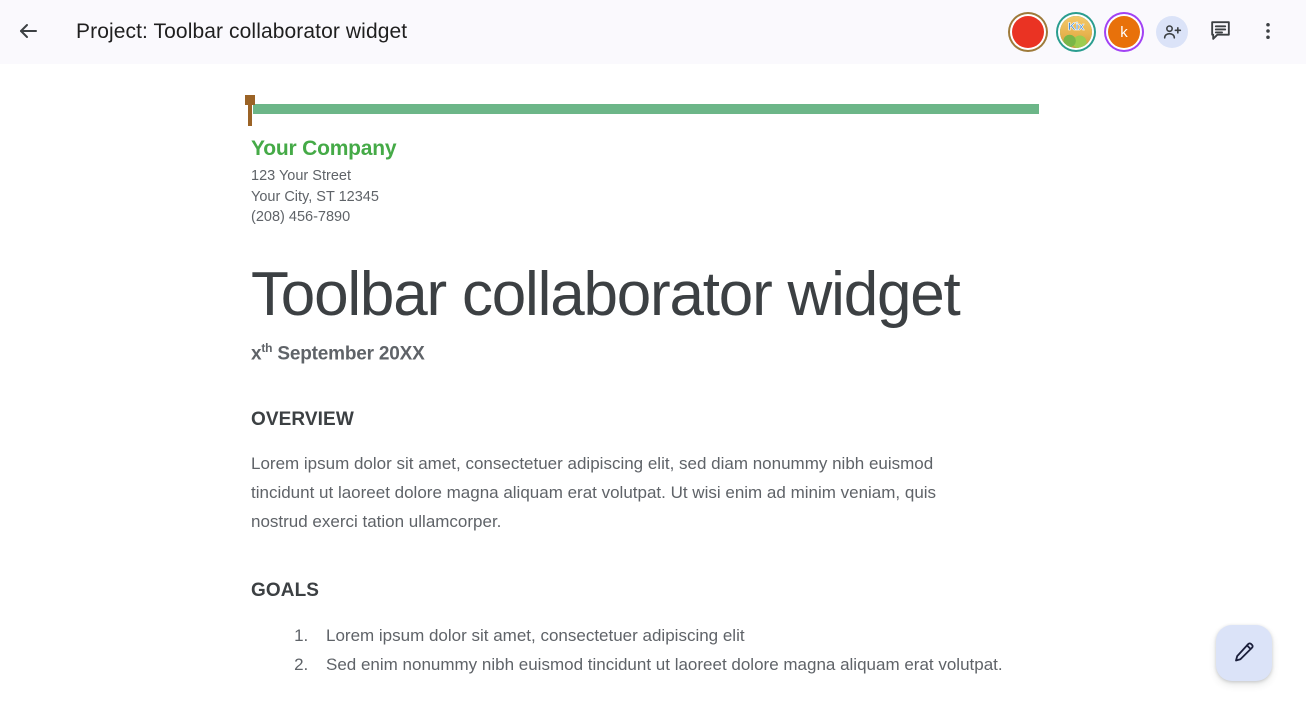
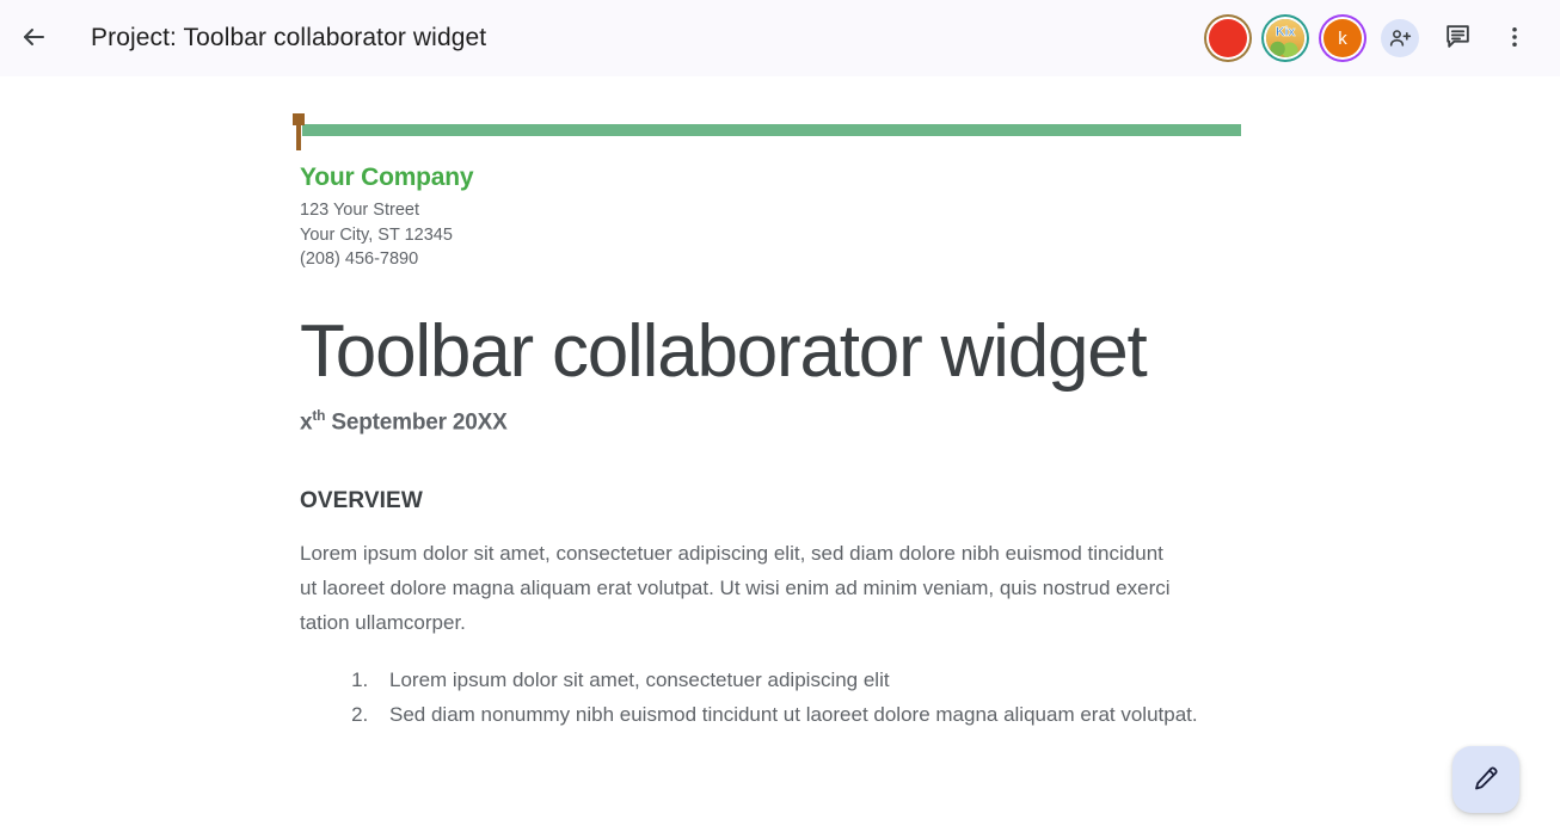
  Project: Toolbar collaborator widget
  Kix
  k
  Your Company
  123 Your Street
  Your City, ST 12345
  (208) 456-7890
  Toolbar collaborator widget
  xth September 20XX
  OVERVIEW
- Lorem ipsum dolor sit amet, consectetuer adipiscing elit, sed diam nonummy nibh euismod tincidunt ut laoreet dolore magna aliquam erat volutpat. Ut wisi enim ad minim veniam, quis nostrud exerci tation ullamcorper.
+ Lorem ipsum dolor sit amet, consectetuer adipiscing elit, sed diam dolore nibh euismod tincidunt ut laoreet dolore magna aliquam erat volutpat. Ut wisi enim ad minim veniam, quis nostrud exerci tation ullamcorper.
- GOALS
  Lorem ipsum dolor sit amet, consectetuer adipiscing elit
- Sed enim nonummy nibh euismod tincidunt ut laoreet dolore magna aliquam erat volutpat.
+ Sed diam nonummy nibh euismod tincidunt ut laoreet dolore magna aliquam erat volutpat.
